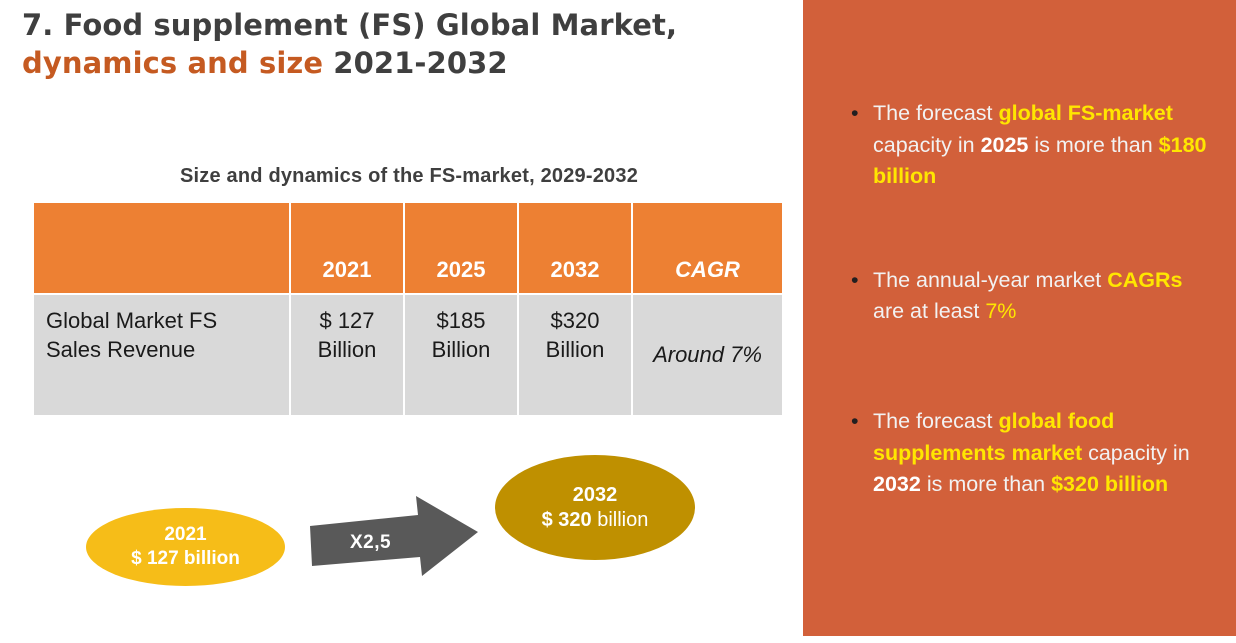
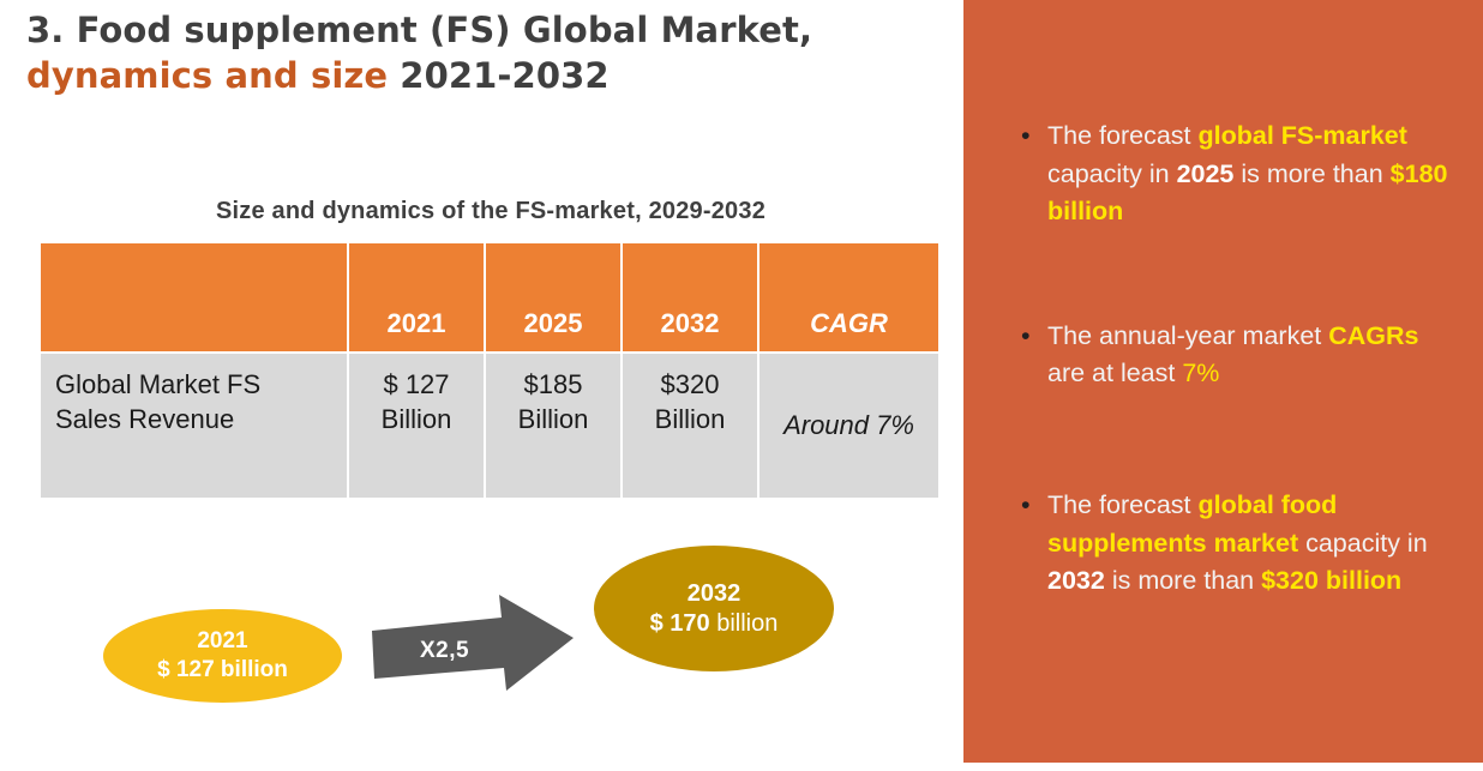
- 7. Food supplement (FS) Global Market,
+ 3. Food supplement (FS) Global Market,
  dynamics and size 2021-2032
  Size and dynamics of the FS-market, 2029-2032
  	2021	2025	2032	CAGR
  Global Market FS Sales Revenue	$ 127 Billion	$185 Billion	$320 Billion	Around 7%
  2021
  $ 127 billion
  X2,5
  2032
- $ 320 billion
+ $ 170 billion
  •
  The forecast global FS-market capacity in 2025 is more than $180 billion
  •
  The annual-year market CAGRs are at least 7%
  •
  The forecast global food supplements market capacity in 2032 is more than $320 billion
